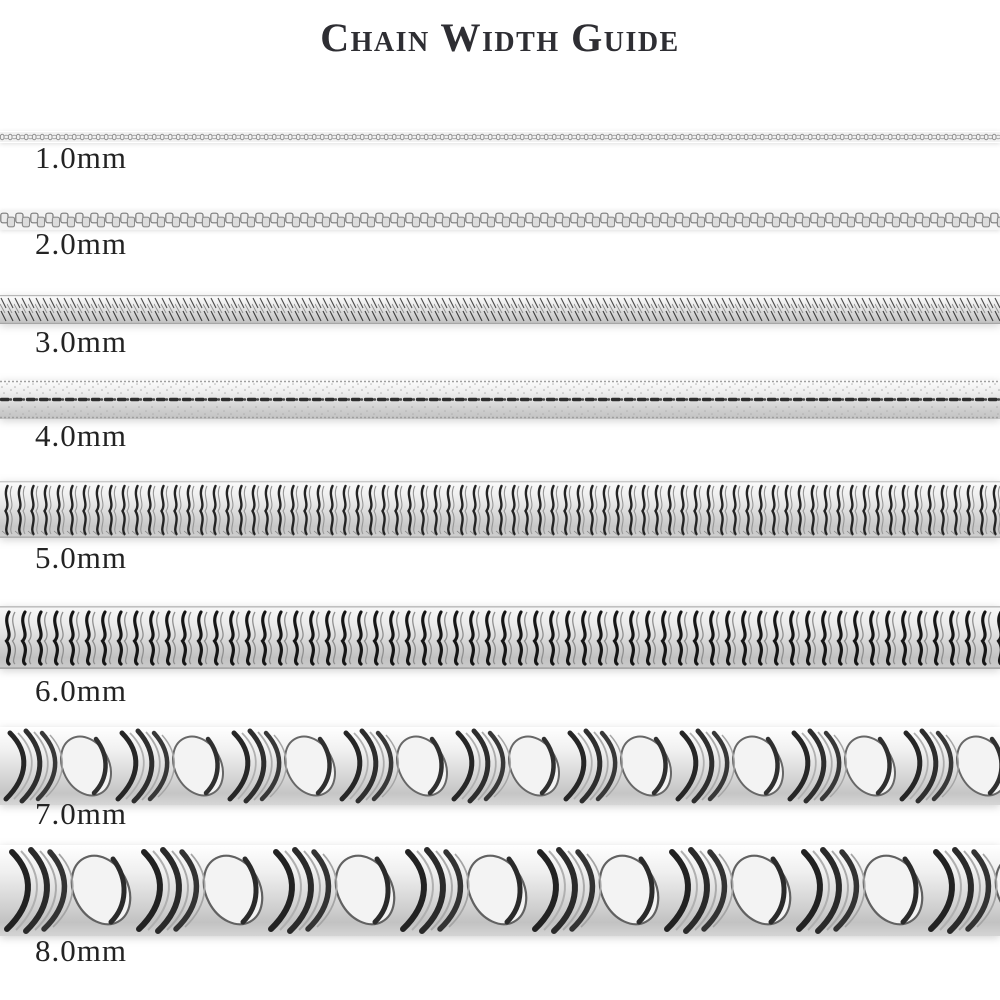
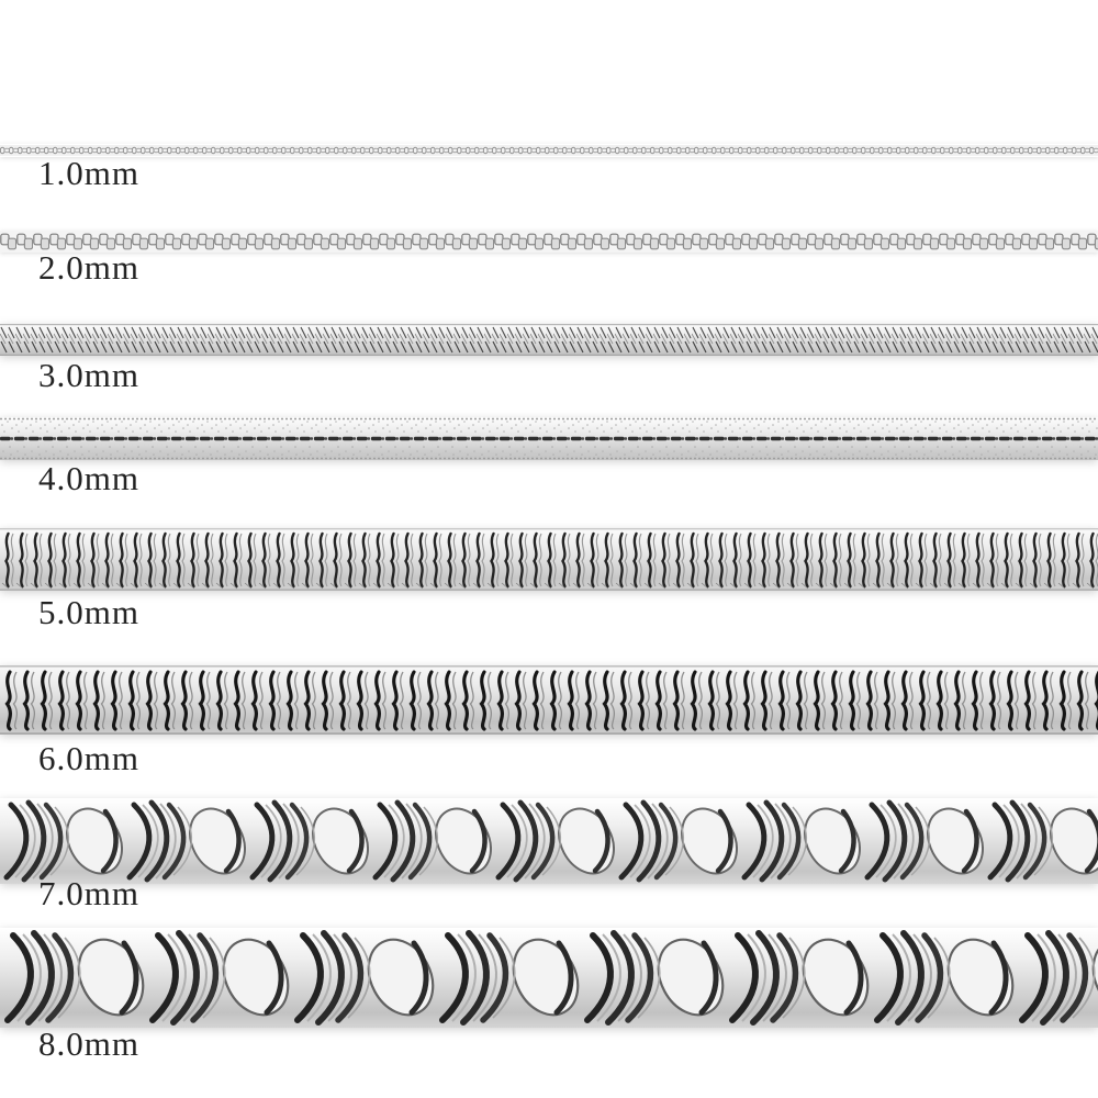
- Chain Width Guide
  1.0mm
  2.0mm
  3.0mm
  4.0mm
  5.0mm
  6.0mm
  7.0mm
  8.0mm
